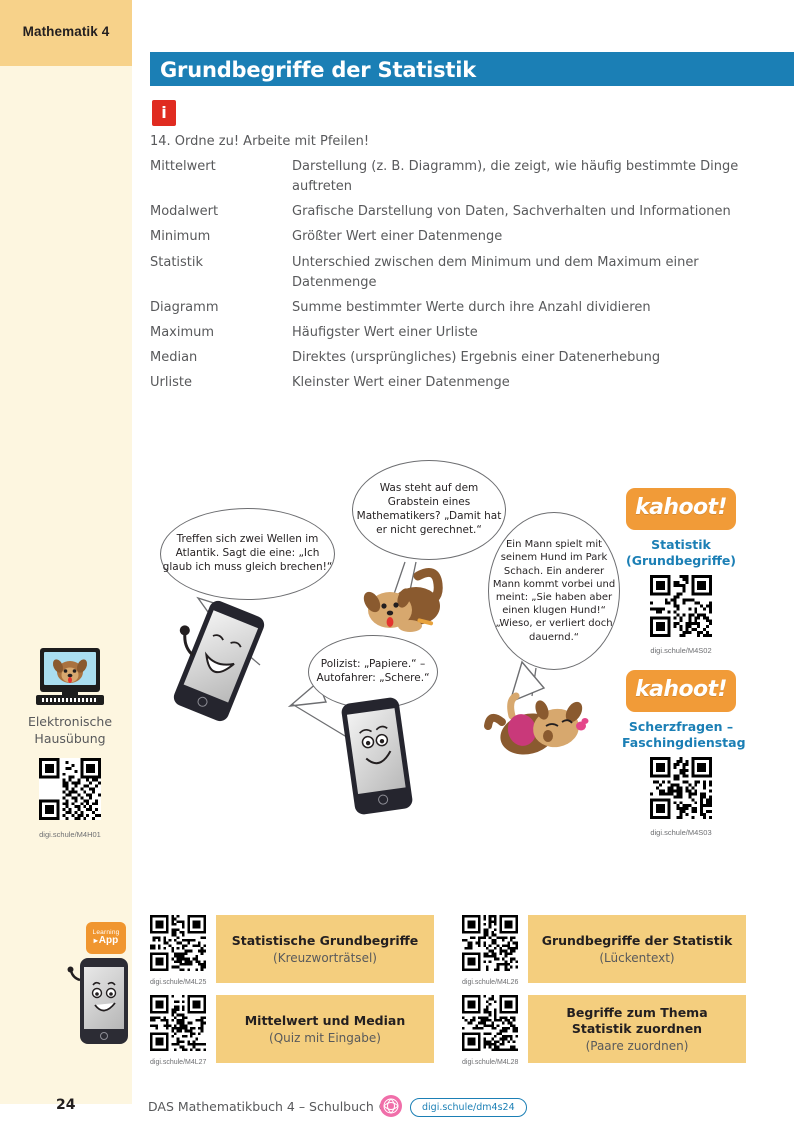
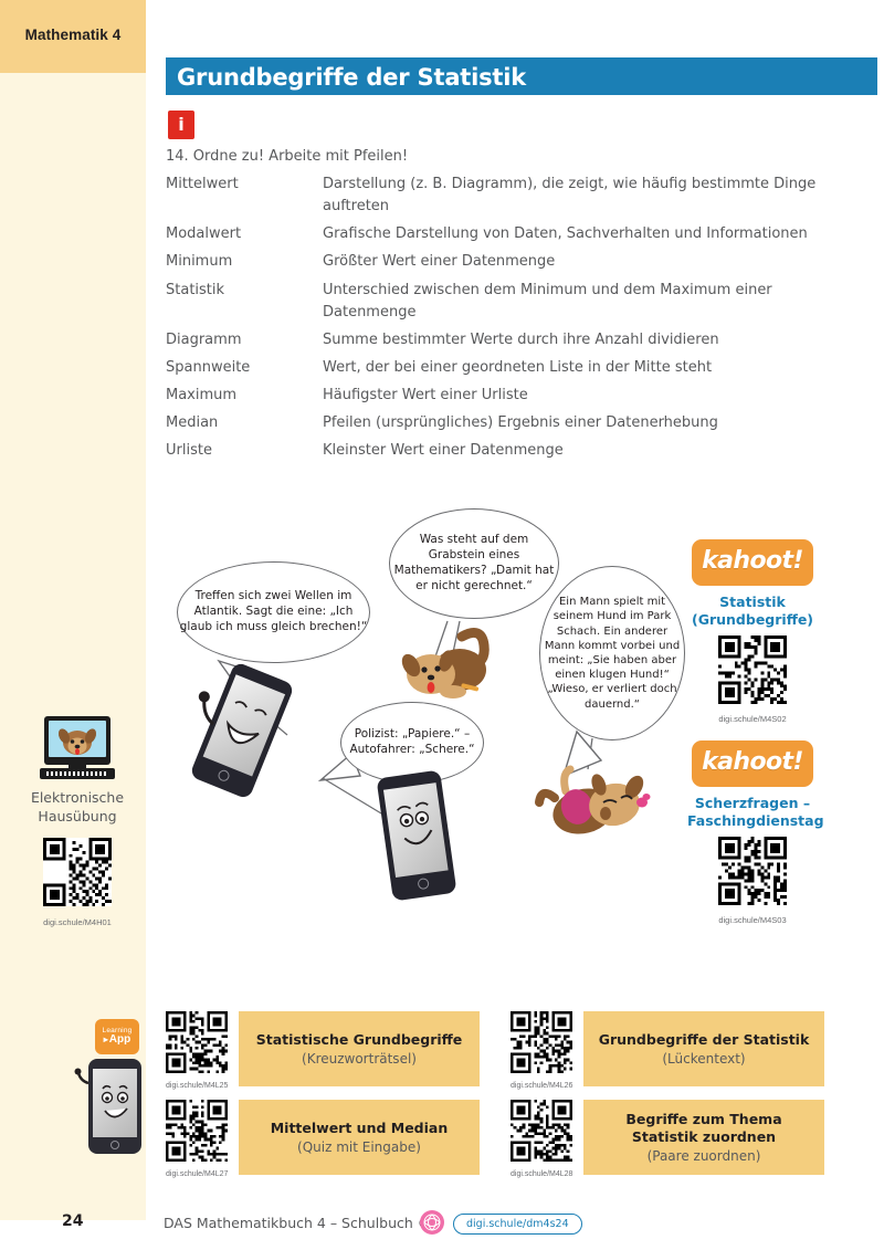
  Mathematik 4
  Elektronische
  Hausübung
  digi.schule/M4H01
  App
  Grundbegriffe der Statistik
  i
  14. Ordne zu! Arbeite mit Pfeilen!
  Mittelwert
  Darstellung (z. B. Diagramm), die zeigt, wie häufig bestimmte Dinge auftreten
  Modalwert
  Grafische Darstellung von Daten, Sachverhalten und Informationen
  Minimum
  Größter Wert einer Datenmenge
  Statistik
  Unterschied zwischen dem Minimum und dem Maximum einer Datenmenge
  Diagramm
  Summe bestimmter Werte durch ihre Anzahl dividieren
+ Spannweite
+ Wert, der bei einer geordneten Liste in der Mitte steht
  Maximum
  Häufigster Wert einer Urliste
  Median
- Direktes (ursprüngliches) Ergebnis einer Datenerhebung
+ Pfeilen (ursprüngliches) Ergebnis einer Datenerhebung
  Urliste
  Kleinster Wert einer Datenmenge
  Treffen sich zwei Wellen im Atlantik. Sagt die eine: „Ich glaub ich muss gleich brechen!“
  Was steht auf dem Grabstein eines Mathematikers? „Damit hat er nicht gerechnet.“
  Polizist: „Papiere.“ – Autofahrer: „Schere.“
  Ein Mann spielt mit seinem Hund im Park Schach. Ein anderer Mann kommt vorbei und meint: „Sie haben aber einen klugen Hund!“ „Wieso, er verliert doch dauernd.“
  kahoot!
  Statistik
  (Grundbegriffe)
  digi.schule/M4S02
  kahoot!
  Scherzfragen –
  Faschingdienstag
  digi.schule/M4S03
  Statistische Grundbegriffe
  (Kreuzworträtsel)
  Grundbegriffe der Statistik
  (Lückentext)
  Mittelwert und Median
  (Quiz mit Eingabe)
  Begriffe zum Thema Statistik zuordnen
  (Paare zuordnen)
  24
  DAS Mathematikbuch 4 – Schulbuch
  digi.schule/dm4s24
